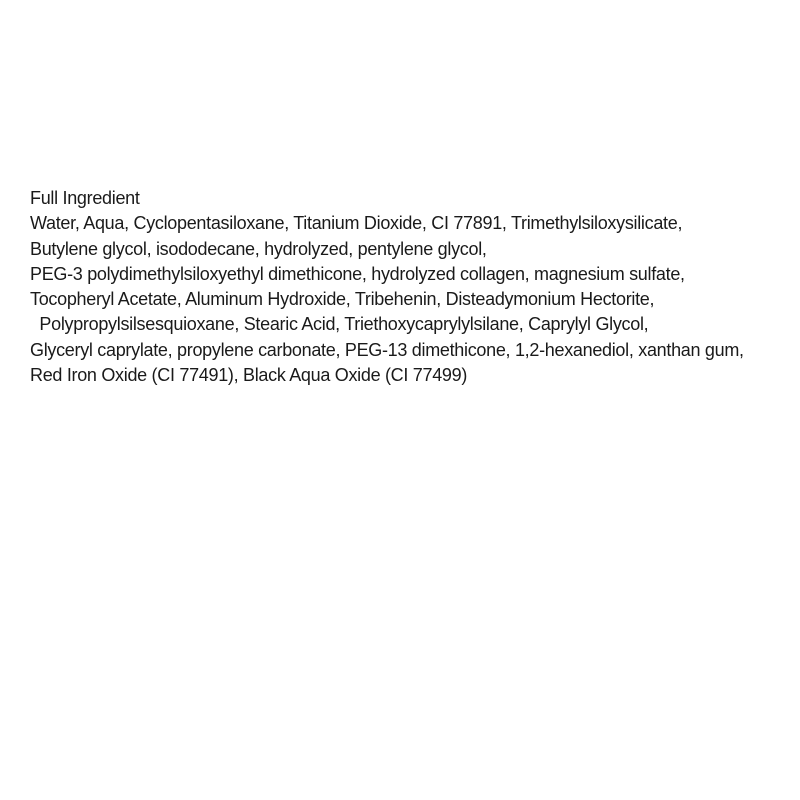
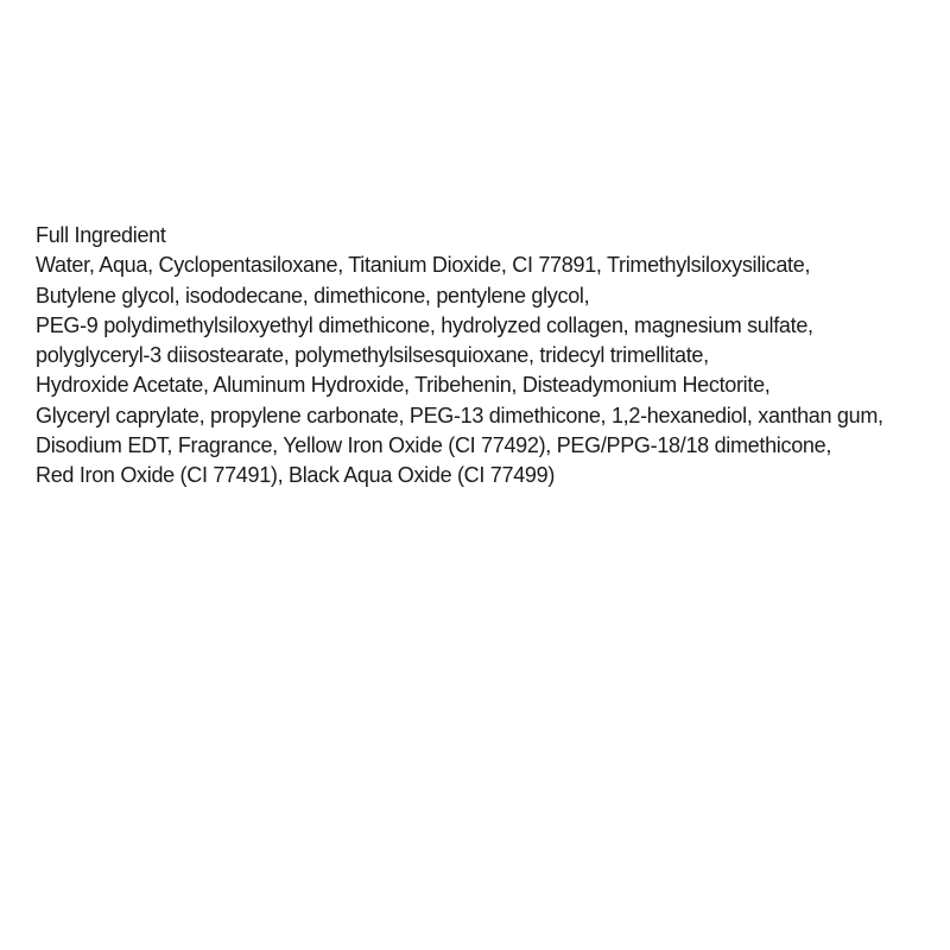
  Full Ingredient
  Water, Aqua, Cyclopentasiloxane, Titanium Dioxide, CI 77891, Trimethylsiloxysilicate,
- Butylene glycol, isododecane, hydrolyzed, pentylene glycol,
+ Butylene glycol, isododecane, dimethicone, pentylene glycol,
- PEG-3 polydimethylsiloxyethyl dimethicone, hydrolyzed collagen, magnesium sulfate,
+ PEG-9 polydimethylsiloxyethyl dimethicone, hydrolyzed collagen, magnesium sulfate,
+ polyglyceryl-3 diisostearate, polymethylsilsesquioxane, tridecyl trimellitate,
- Tocopheryl Acetate, Aluminum Hydroxide, Tribehenin, Disteadymonium Hectorite,
+ Hydroxide Acetate, Aluminum Hydroxide, Tribehenin, Disteadymonium Hectorite,
- Polypropylsilsesquioxane, Stearic Acid, Triethoxycaprylylsilane, Caprylyl Glycol,
  Glyceryl caprylate, propylene carbonate, PEG-13 dimethicone, 1,2-hexanediol, xanthan gum,
+ Disodium EDT, Fragrance, Yellow Iron Oxide (CI 77492), PEG/PPG-18/18 dimethicone,
  Red Iron Oxide (CI 77491), Black Aqua Oxide (CI 77499)
